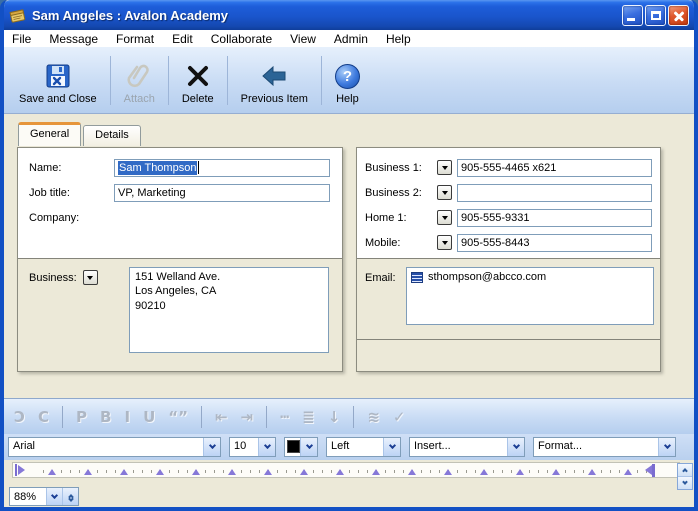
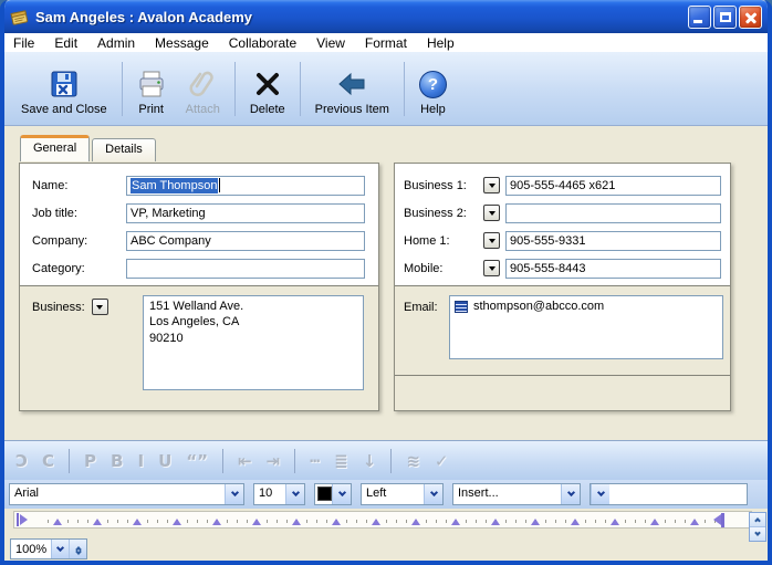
  Sam Angeles : Avalon Academy
  File
- Message
+ Edit
- Format
+ Admin
- Edit
+ Message
  Collaborate
  View
- Admin
+ Format
  Help
  Save and Close
+ Print
  Attach
  Delete
  Previous Item
  ?
  Help
  General
  Details
  Name:
  Sam Thompson
  Job title:
  VP, Marketing
  Company:
+ ABC Company
+ Category:
  Business:
  151 Welland Ave.
  Los Angeles, CA
  90210
  Business 1:
  905-555-4465 x621
  Business 2:
  Home 1:
  905-555-9331
  Mobile:
  905-555-8443
  Email:
  sthompson@abcco.com
  Ɔ
  C
  P
  B
  I
  U
  “”
  ⇤
  ⇥
  ┅
  ≣
  ↓
  ≋
  ✓
  Arial
  10
  Left
  Insert...
- Format...
- 88%
+ 100%
